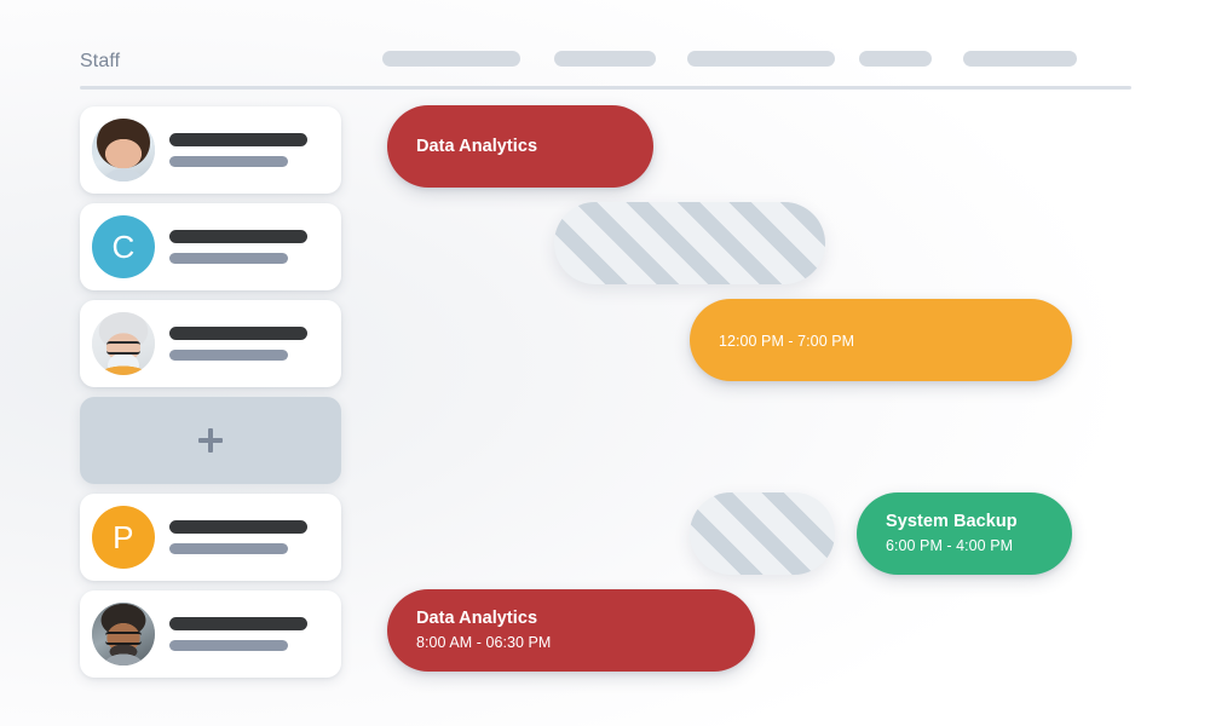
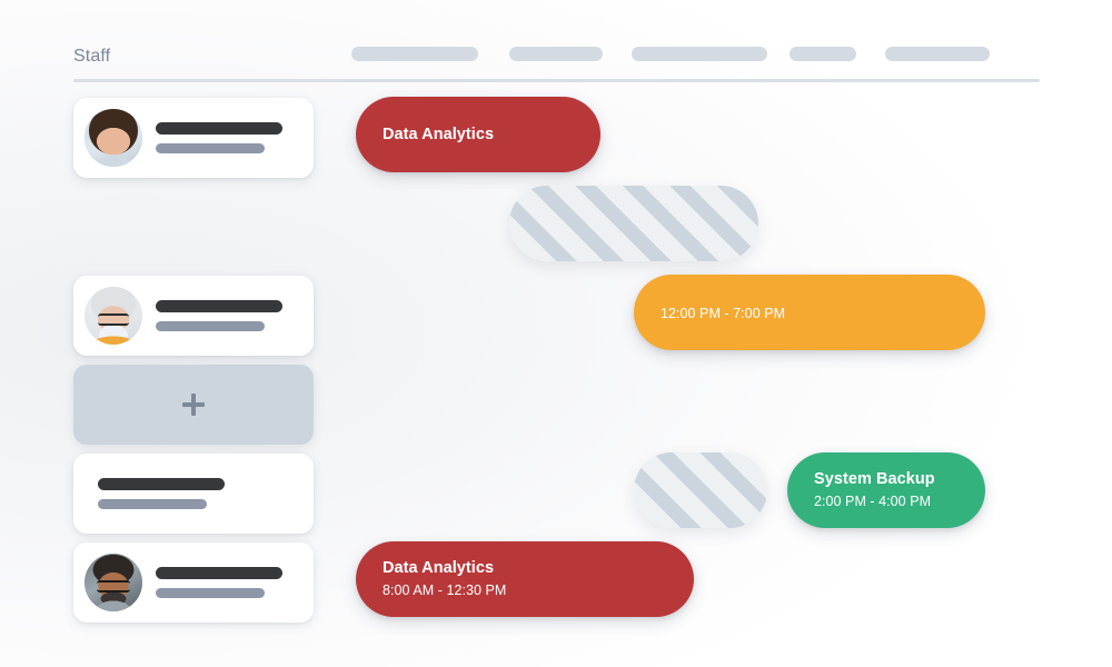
  Staff
- C
- P
  Data Analytics
  12:00 PM - 7:00 PM
  System Backup
- 6:00 PM - 4:00 PM
+ 2:00 PM - 4:00 PM
  Data Analytics
- 8:00 AM - 06:30 PM
+ 8:00 AM - 12:30 PM
